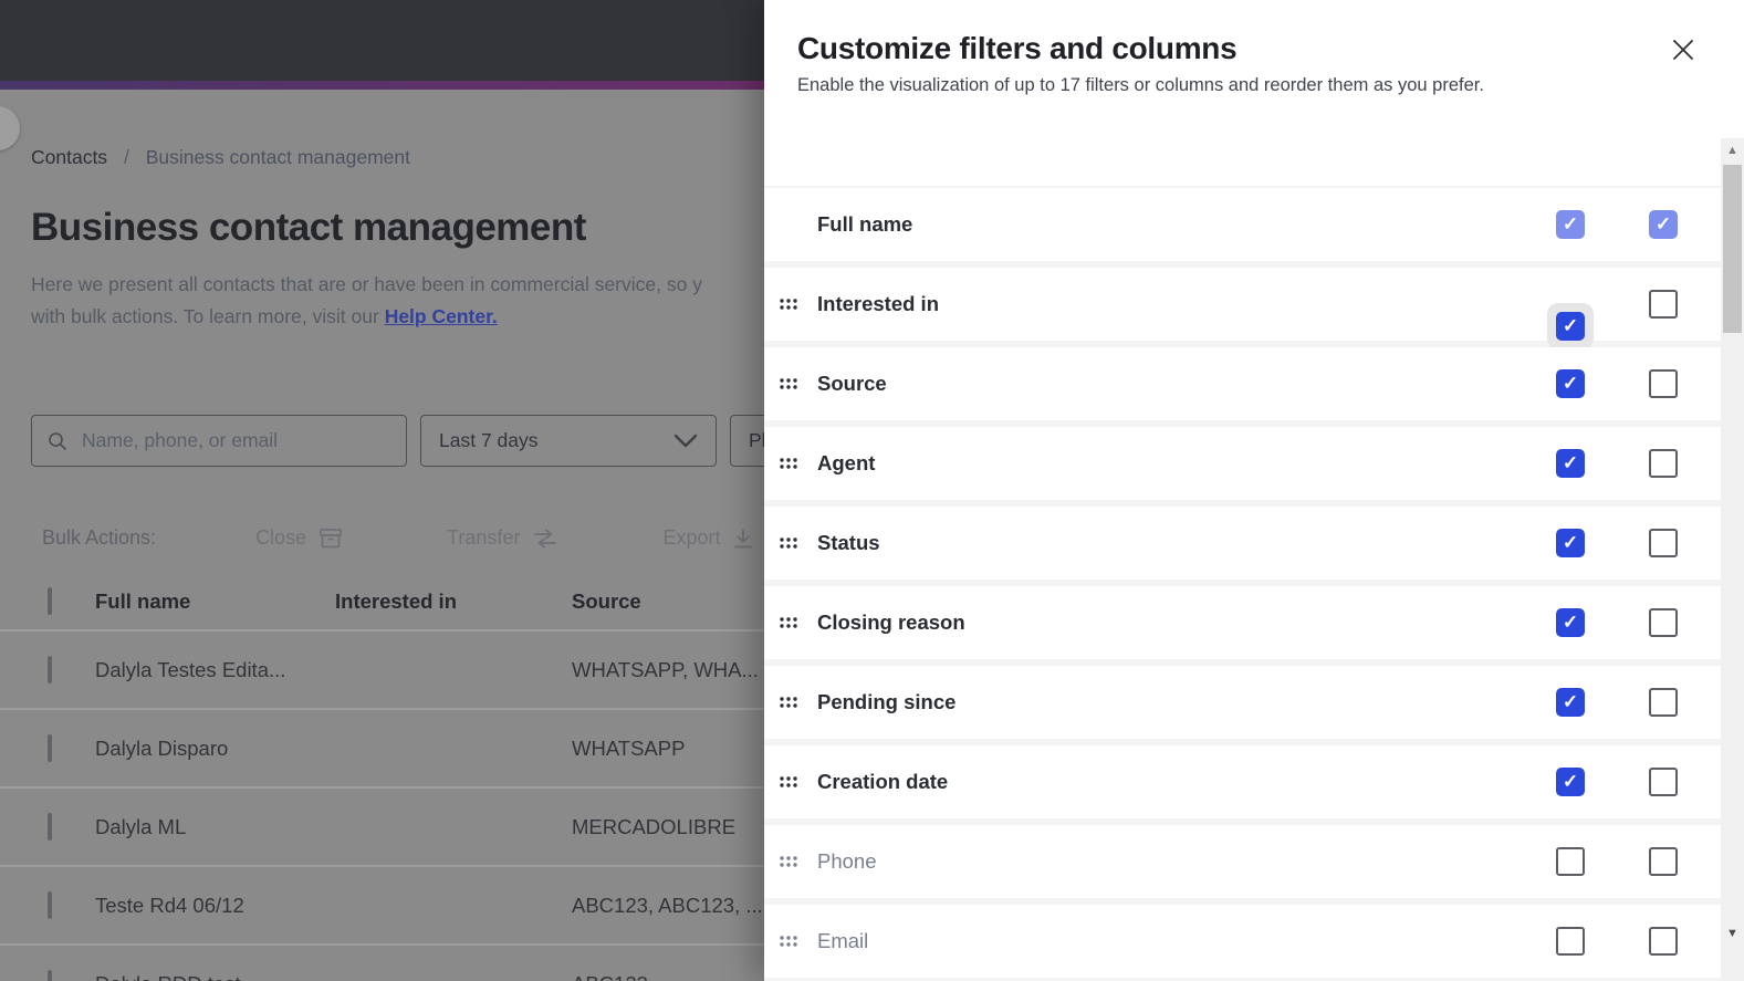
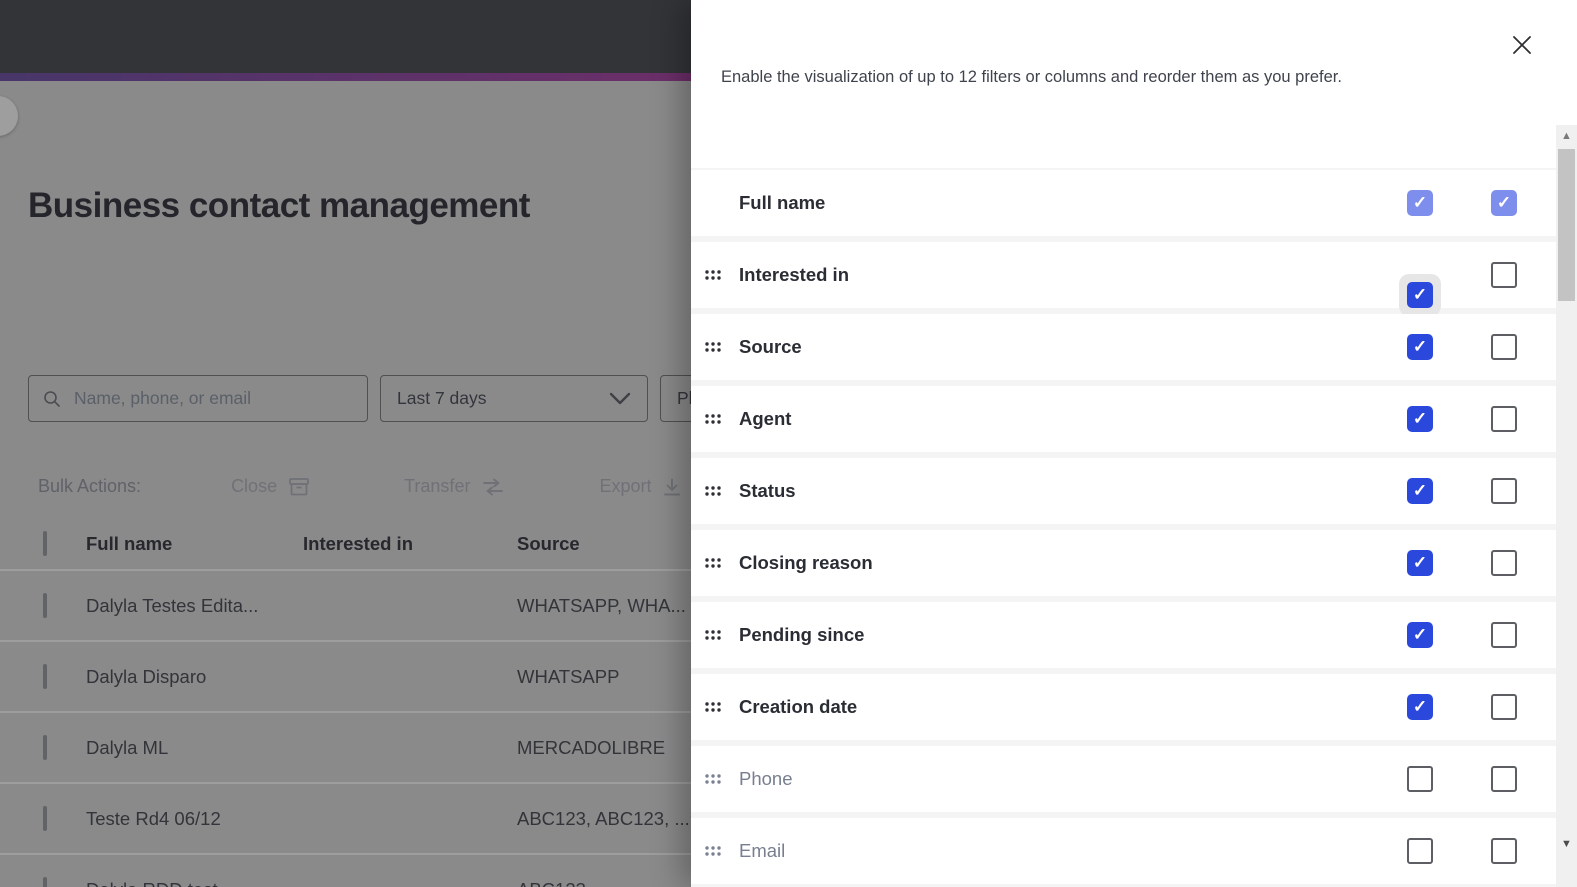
- Contacts / Business contact management
  Business contact management
- Here we present all contacts that are or have been in commercial service, so y
- with bulk actions. To learn more, visit our Help Center.
  Name, phone, or email
  Last 7 days
  Bulk Actions:
  Close
  Transfer
  Export
  Full name
  Interested in
  Source
  Dalyla Testes Edita...
  WHATSAPP, WHA...
  Dalyla Disparo
  WHATSAPP
  Dalyla ML
  MERCADOLIBRE
  Teste Rd4 06/12
  ABC123, ABC123, ...
- Customize filters and columns
- Enable the visualization of up to 17 filters or columns and reorder them as you prefer.
+ Enable the visualization of up to 12 filters or columns and reorder them as you prefer.
  Full name
  ✓
  ✓
  Interested in
  ✓
  Source
  ✓
  Agent
  ✓
  Status
  ✓
  Closing reason
  ✓
  Pending since
  ✓
  Creation date
  ✓
  Phone
  Email
  ▲
  ▼
